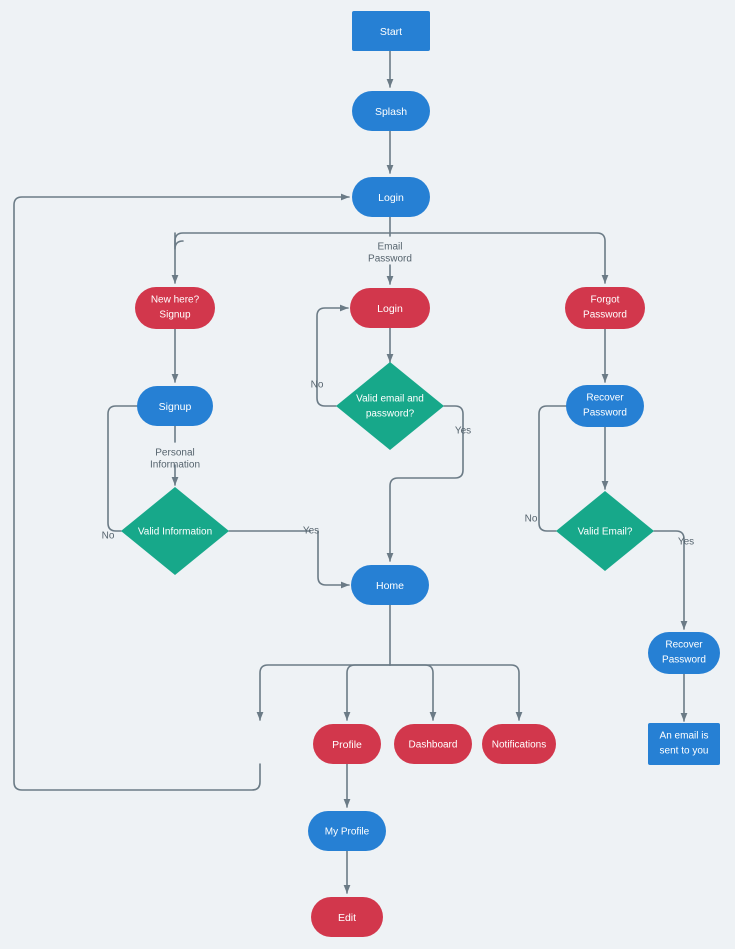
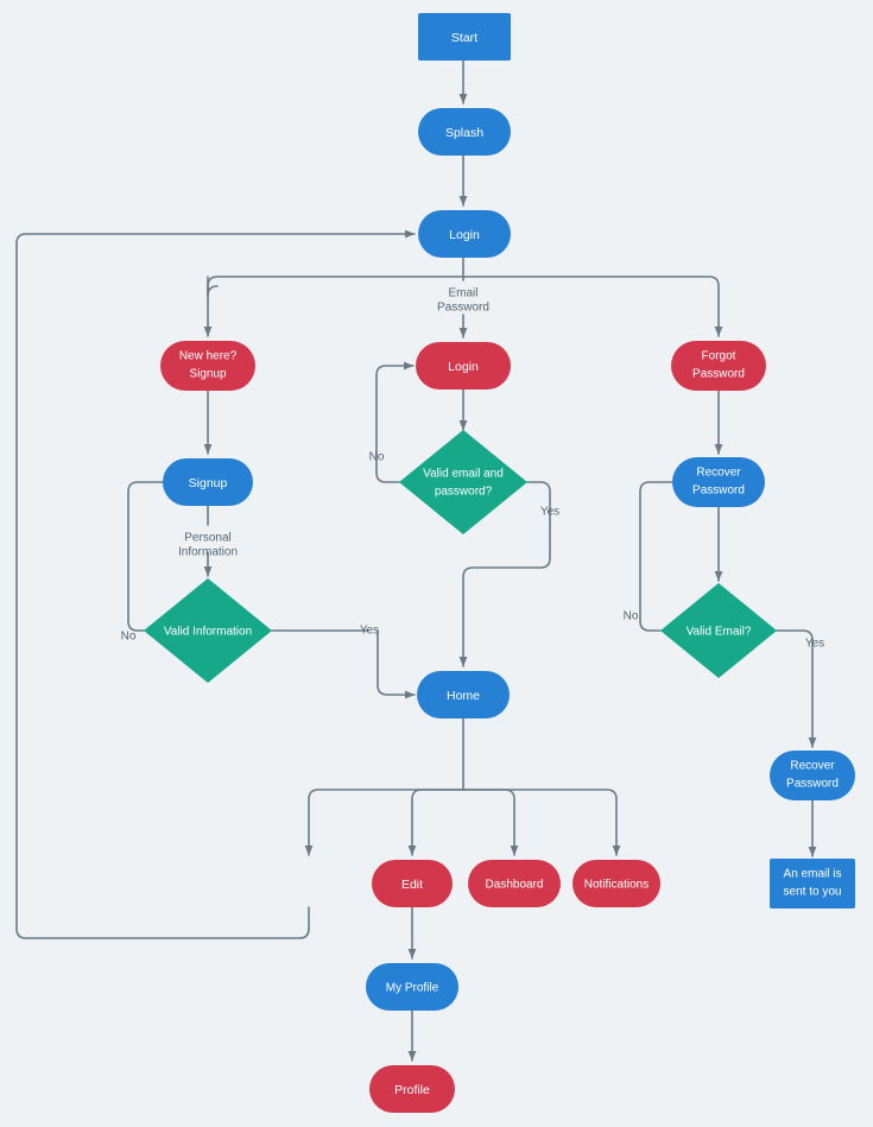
  Start
  Splash
  Login
  New here?
  Signup
  Login
  Forgot
  Password
  Signup
  Valid email and
  password?
  Recover
  Password
  Valid Information
  Valid Email?
  Home
  Recover
  Password
- Profile
+ Edit
  Dashboard
  Notifications
  An email is
  sent to you
  My Profile
- Edit
+ Profile
  Email
  Password
  Personal
  Information
  No
  Yes
  No
  Yes
  No
  Yes
